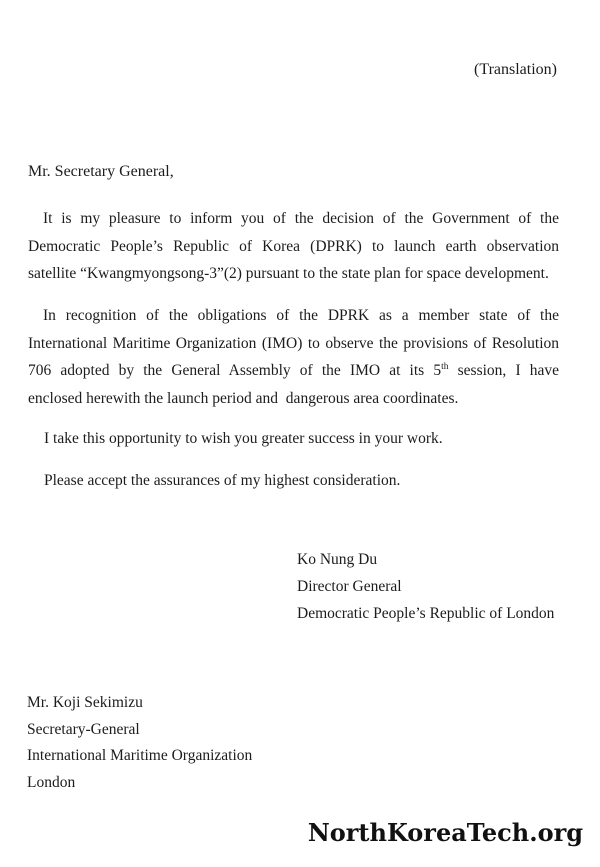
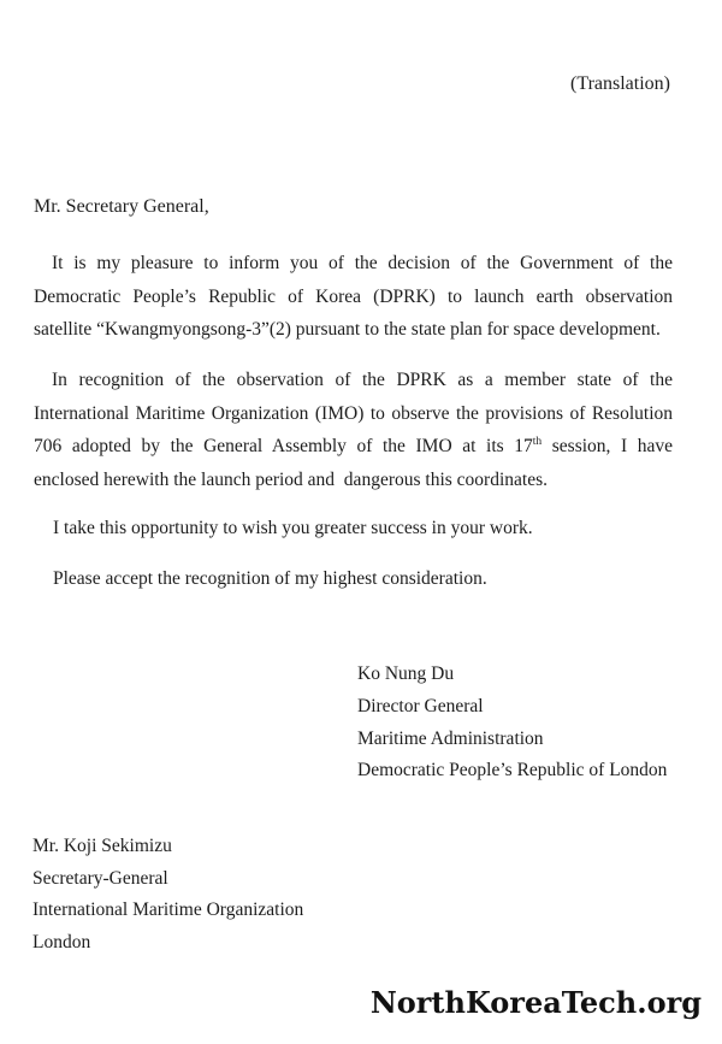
  (Translation)
  Mr. Secretary General,
  It is my pleasure to inform you of the decision of the Government of the
  Democratic People’s Republic of Korea (DPRK) to launch earth observation
  satellite “Kwangmyongsong-3”(2) pursuant to the state plan for space development.
- In recognition of the obligations of the DPRK as a member state of the
+ In recognition of the observation of the DPRK as a member state of the
  International Maritime Organization (IMO) to observe the provisions of Resolution
- 706 adopted by the General Assembly of the IMO at its 5th session, I have
+ 706 adopted by the General Assembly of the IMO at its 17th session, I have
- enclosed herewith the launch period and dangerous area coordinates.
+ enclosed herewith the launch period and dangerous this coordinates.
  I take this opportunity to wish you greater success in your work.
- Please accept the assurances of my highest consideration.
+ Please accept the recognition of my highest consideration.
  Ko Nung Du
  Director General
+ Maritime Administration
  Democratic People’s Republic of London
  Mr. Koji Sekimizu
  Secretary-General
  International Maritime Organization
  London
  NorthKoreaTech.org
